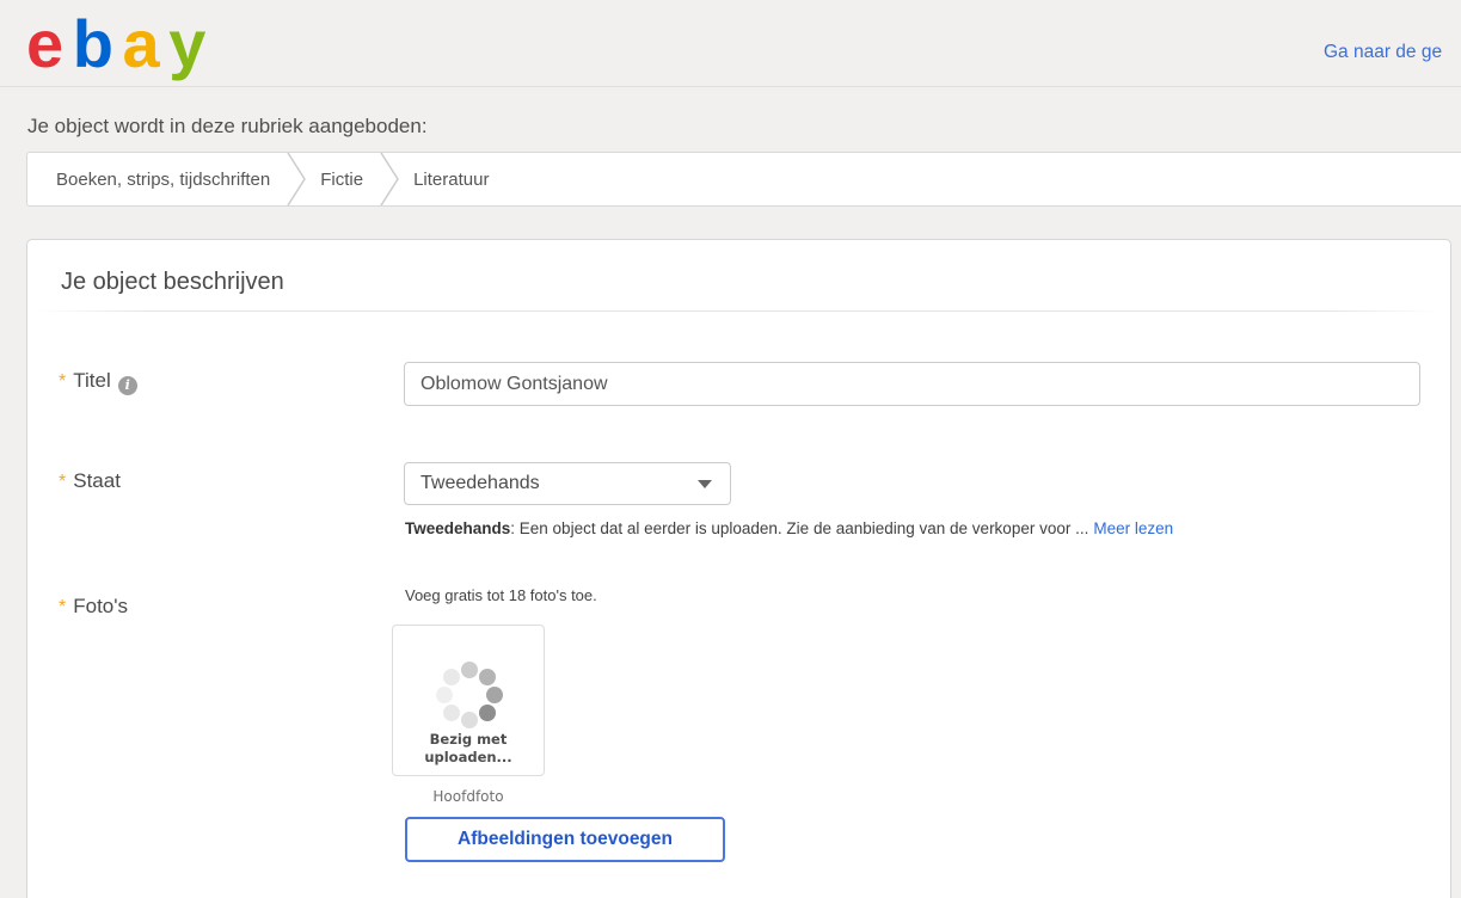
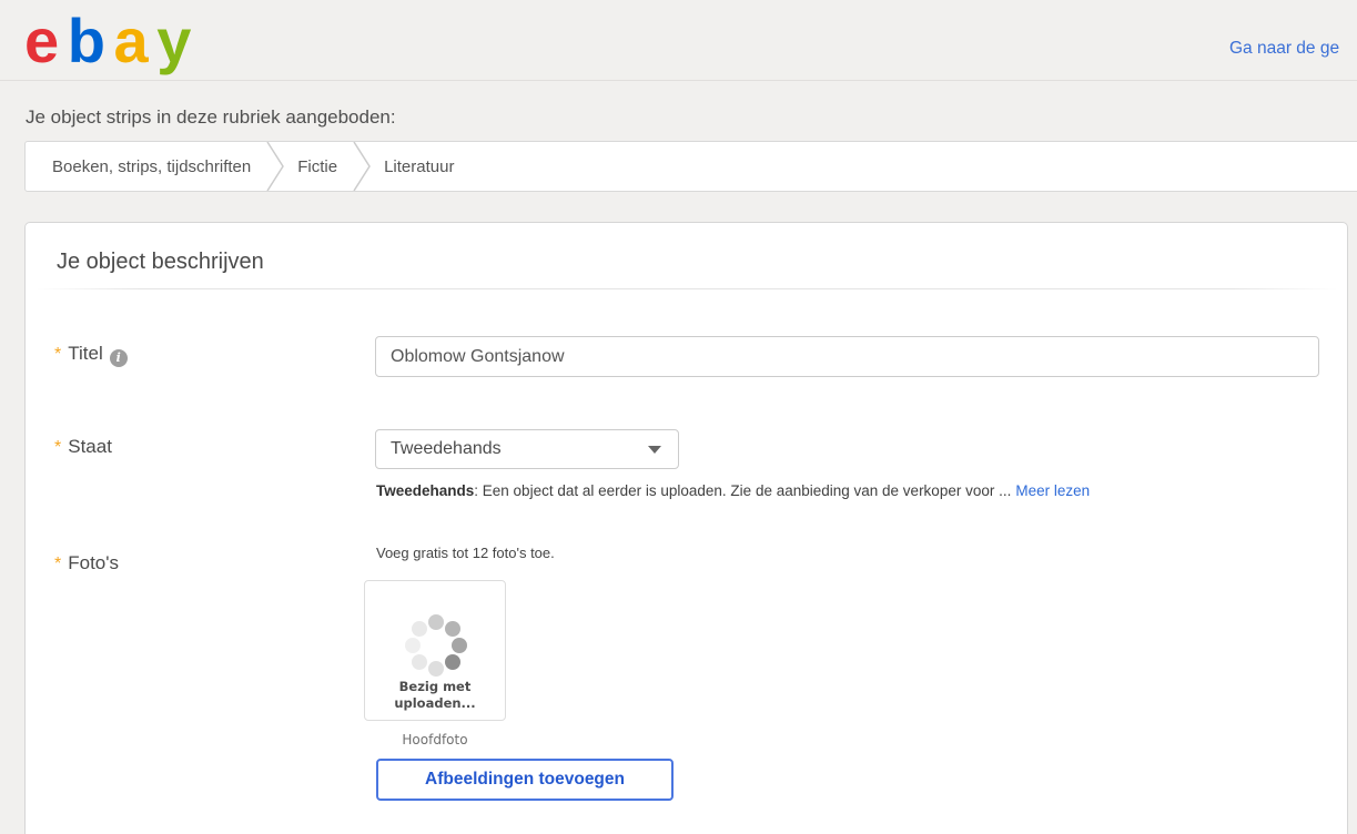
  e b a y
  Ga naar de ge
- Je object wordt in deze rubriek aangeboden:
+ Je object strips in deze rubriek aangeboden:
  Boeken, strips, tijdschriften
  Fictie
  Literatuur
  Je object beschrijven
  * Titel i
  Oblomow Gontsjanow
  * Staat
  Tweedehands
  Tweedehands: Een object dat al eerder is uploaden. Zie de aanbieding van de verkoper voor ... Meer lezen
  * Foto's
- Voeg gratis tot 18 foto's toe.
+ Voeg gratis tot 12 foto's toe.
  Bezig met
  uploaden...
  Hoofdfoto
  Afbeeldingen toevoegen
